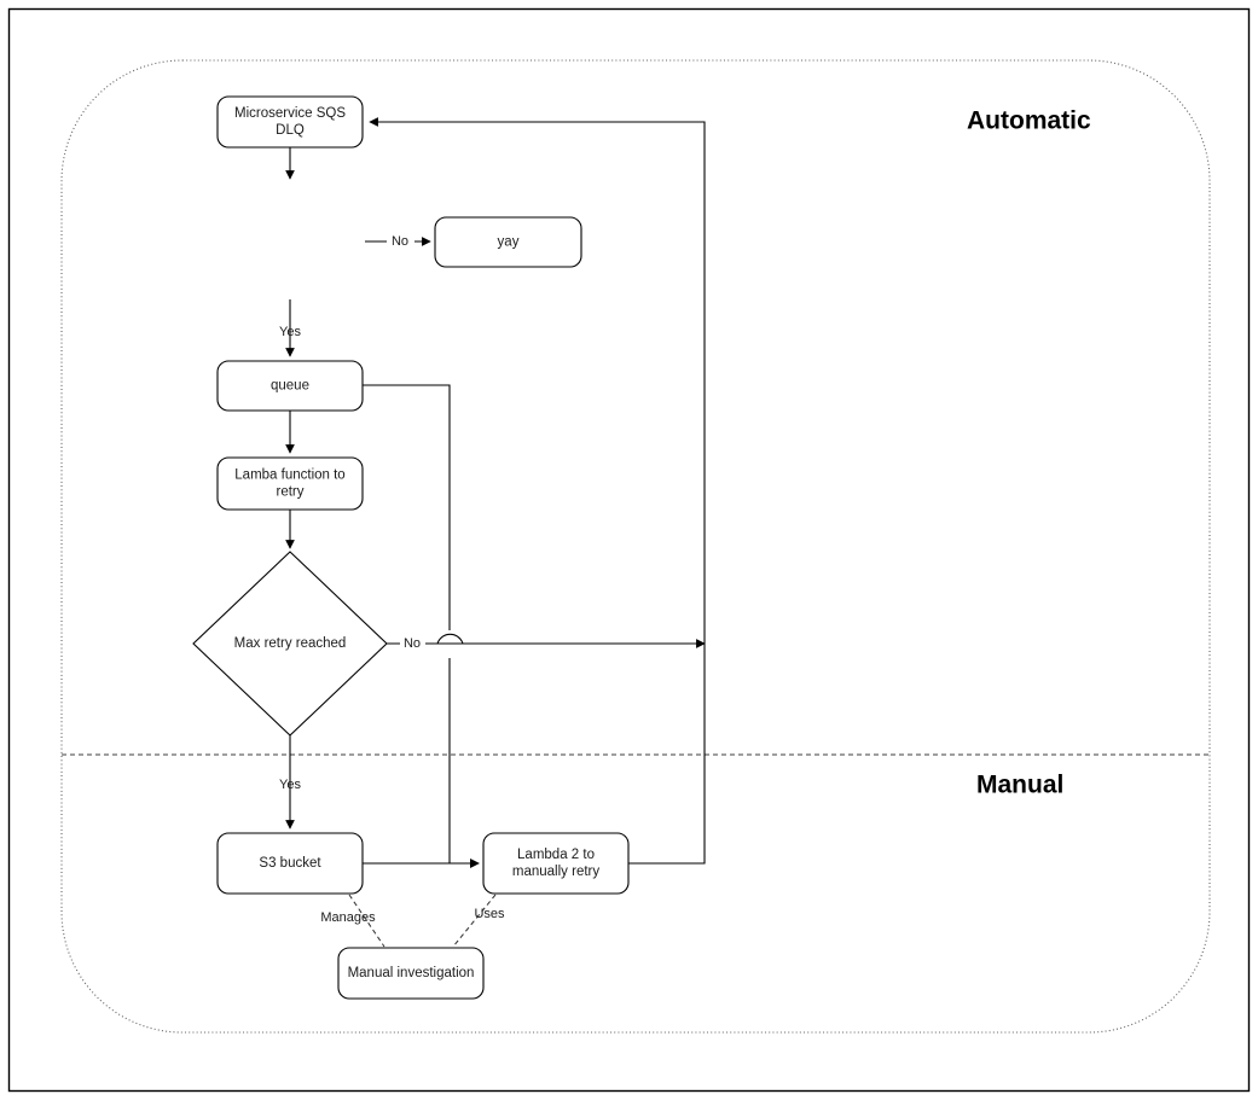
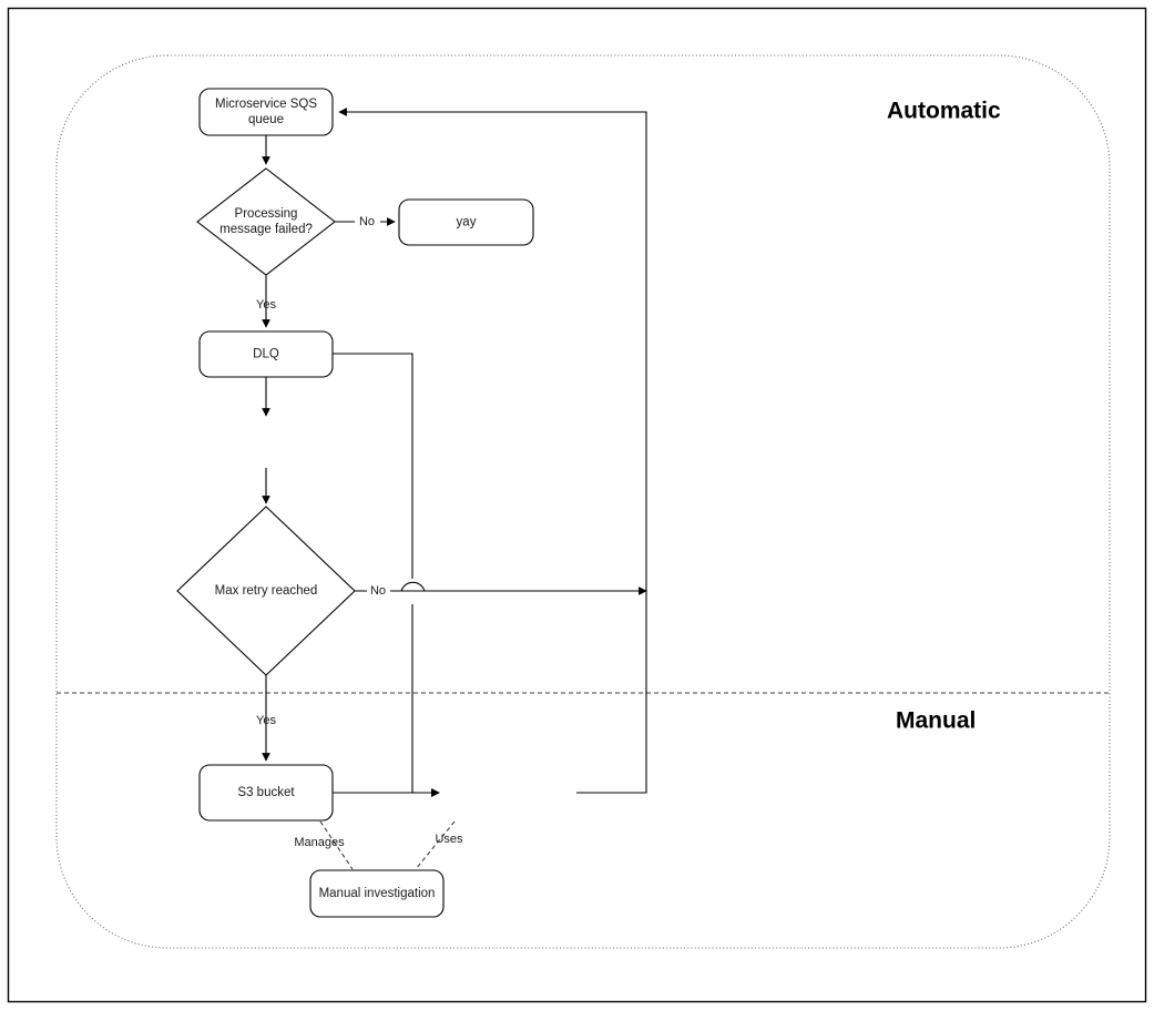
  Automatic
  Manual
- Microservice SQS DLQ
+ Microservice SQS queue
+ Processing message failed?
  yay
- queue
+ DLQ
- Lamba function to retry
  Max retry reached
  S3 bucket
- Lambda 2 to manually retry
  Manual investigation
  No
  Yes
  No
  Yes
  Manages
  Uses
